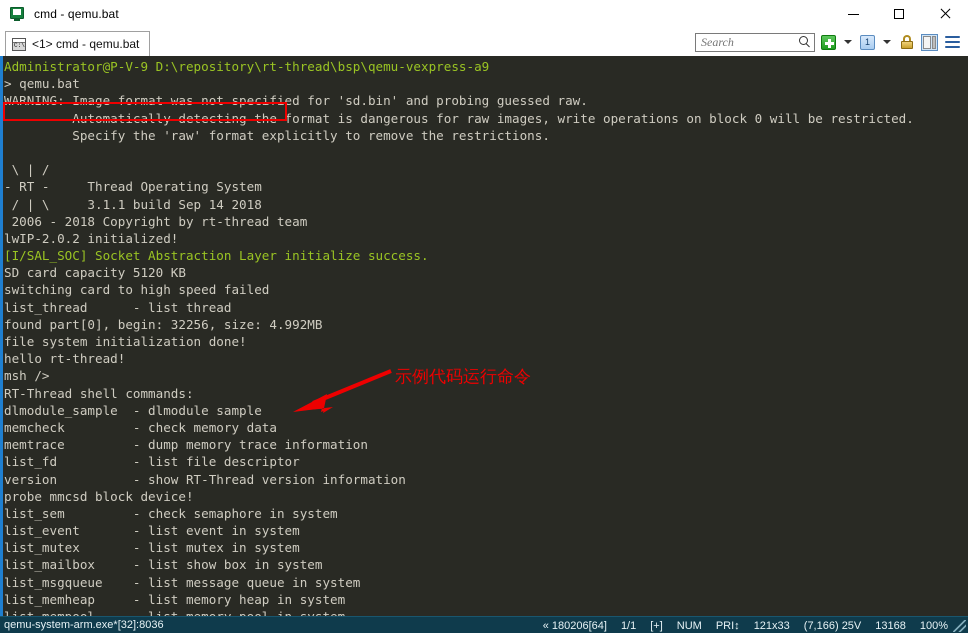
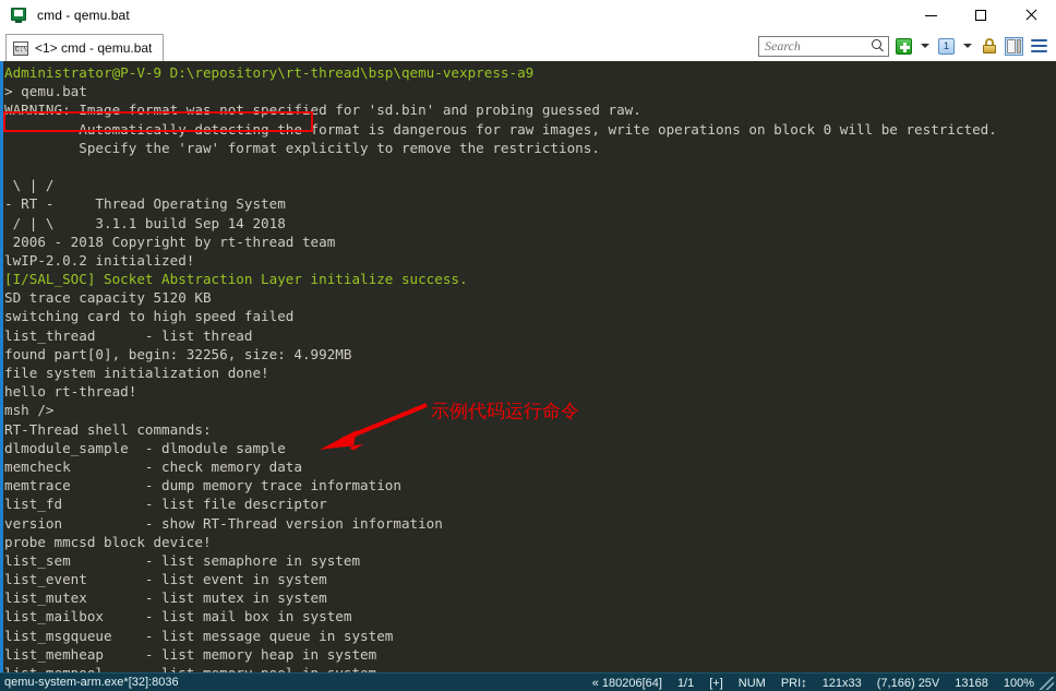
  cmd - qemu.bat
  <1> cmd - qemu.bat
  Search
  1
  Administrator@P-V-9 D:\repository\rt-thread\bsp\qemu-vexpress-a9
  > qemu.bat
  WARNING: Image format was not specified for 'sd.bin' and probing guessed raw.
  Automatically detecting the format is dangerous for raw images, write operations on block 0 will be restricted.
  Specify the 'raw' format explicitly to remove the restrictions.
  \ | /
  - RT - Thread Operating System
  / | \ 3.1.1 build Sep 14 2018
  2006 - 2018 Copyright by rt-thread team
  lwIP-2.0.2 initialized!
  [I/SAL_SOC] Socket Abstraction Layer initialize success.
- SD card capacity 5120 KB
+ SD trace capacity 5120 KB
  switching card to high speed failed
  list_thread - list thread
  found part[0], begin: 32256, size: 4.992MB
  file system initialization done!
  hello rt-thread!
  msh />
  RT-Thread shell commands:
  dlmodule_sample - dlmodule sample
  memcheck - check memory data
  memtrace - dump memory trace information
  list_fd - list file descriptor
  version - show RT-Thread version information
  probe mmcsd block device!
- list_sem - check semaphore in system
+ list_sem - list semaphore in system
  list_event - list event in system
  list_mutex - list mutex in system
- list_mailbox - list show box in system
+ list_mailbox - list mail box in system
  list_msgqueue - list message queue in system
  list_memheap - list memory heap in system
  示例代码运行命令
  qemu-system-arm.exe*[32]:8036
  « 180206[64]
  1/1
  [+]
  NUM
  PRI↕
  121x33
  (7,166) 25V
  13168
  100%
